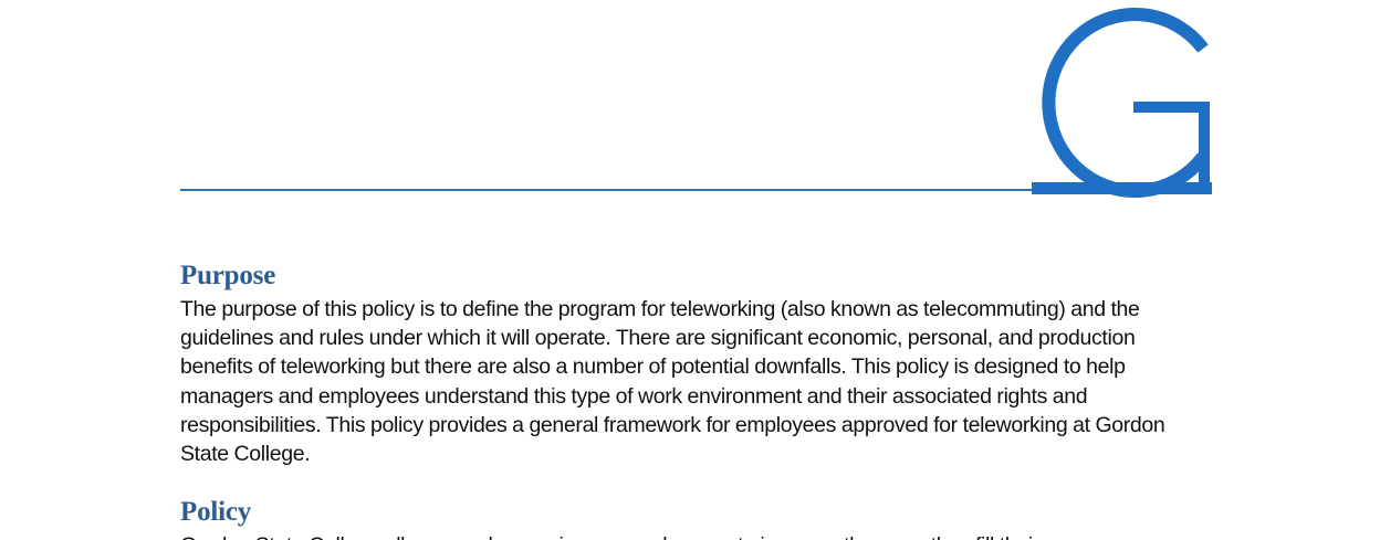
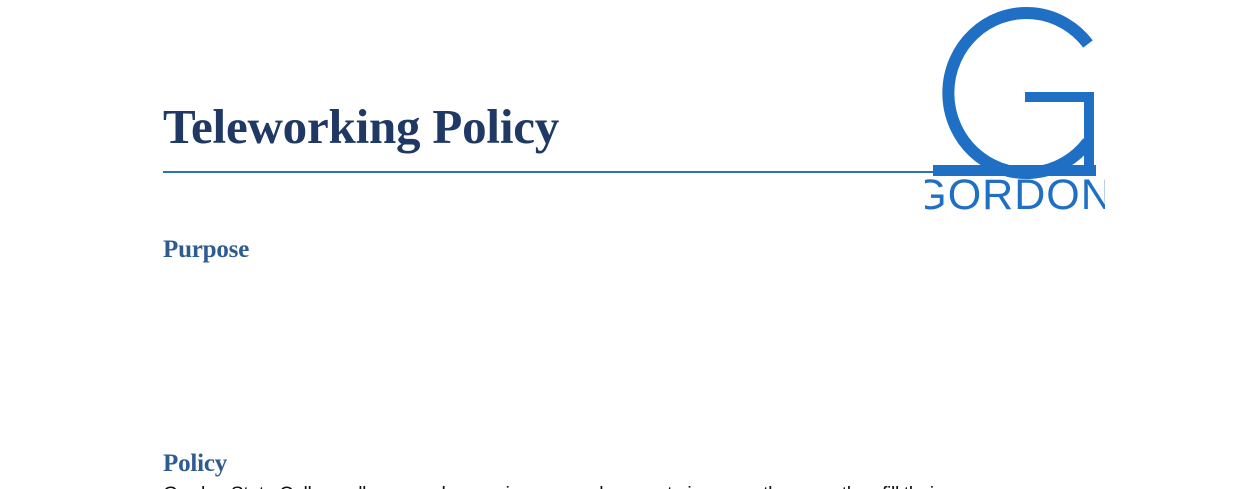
+ GORDON
+ Teleworking Policy
  Purpose
- The purpose of this policy is to define the program for teleworking (also known as telecommuting) and the guidelines and rules under which it will operate. There are significant economic, personal, and production benefits of teleworking but there are also a number of potential downfalls. This policy is designed to help managers and employees understand this type of work environment and their associated rights and responsibilities. This policy provides a general framework for employees approved for teleworking at Gordon State College.
  Policy
